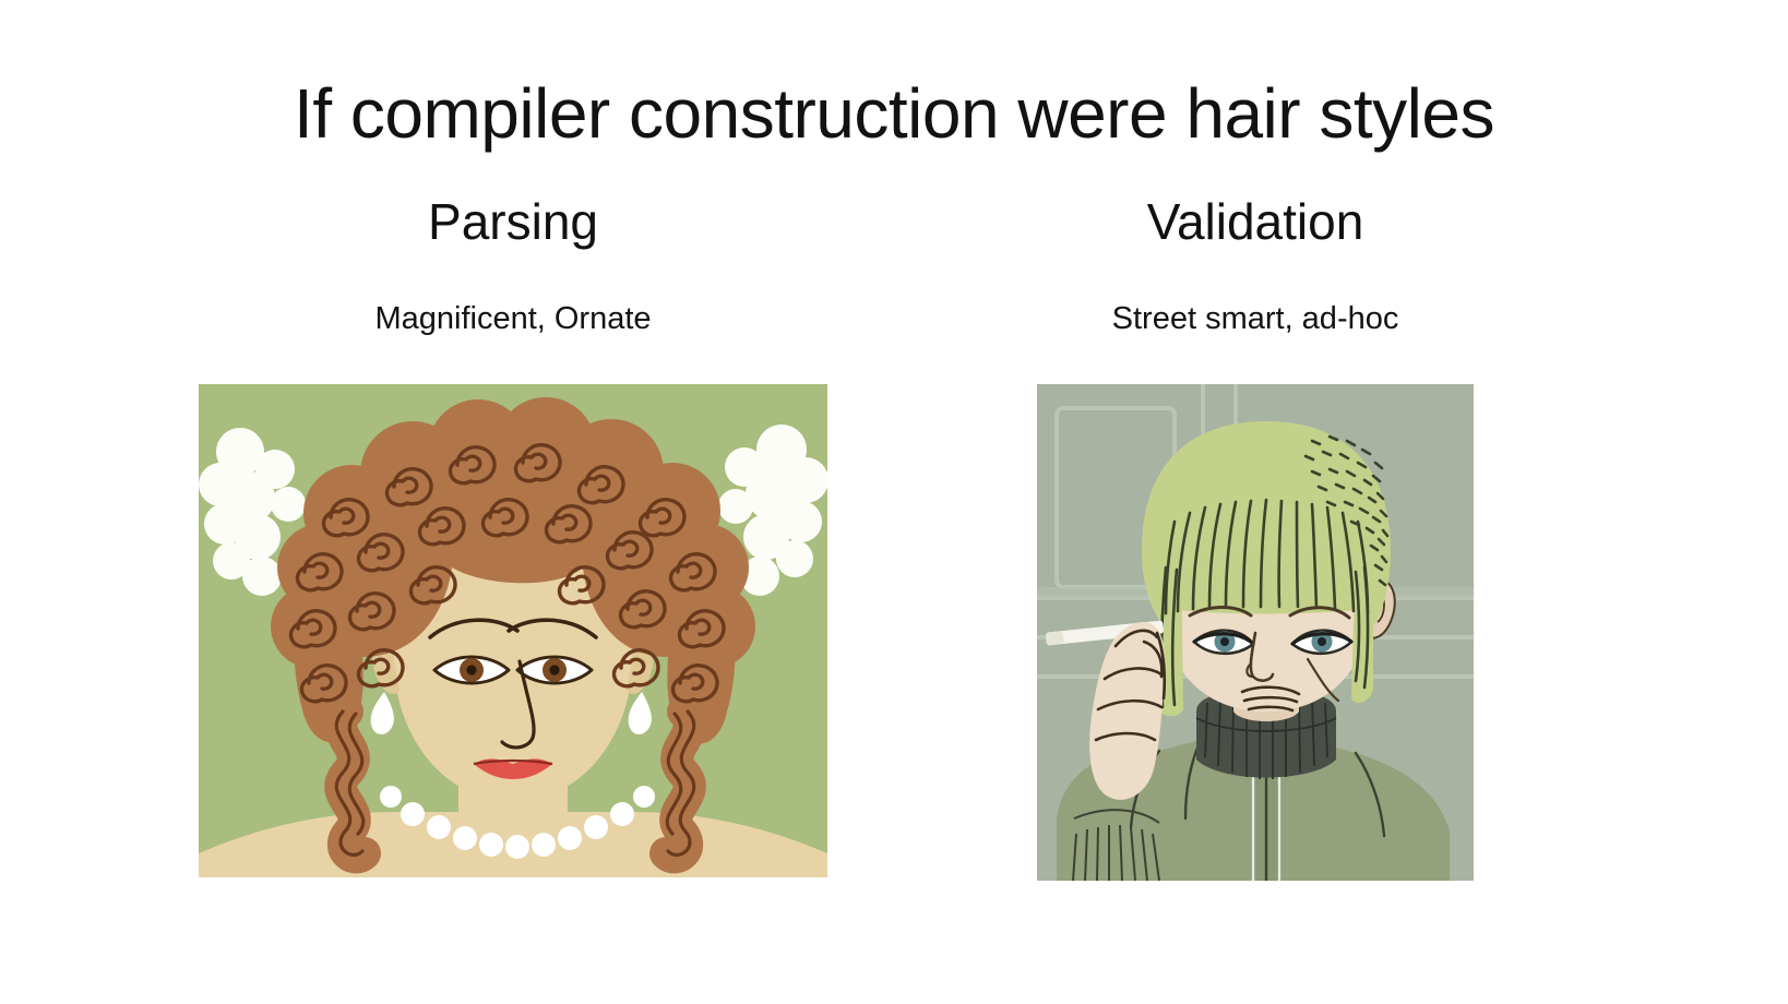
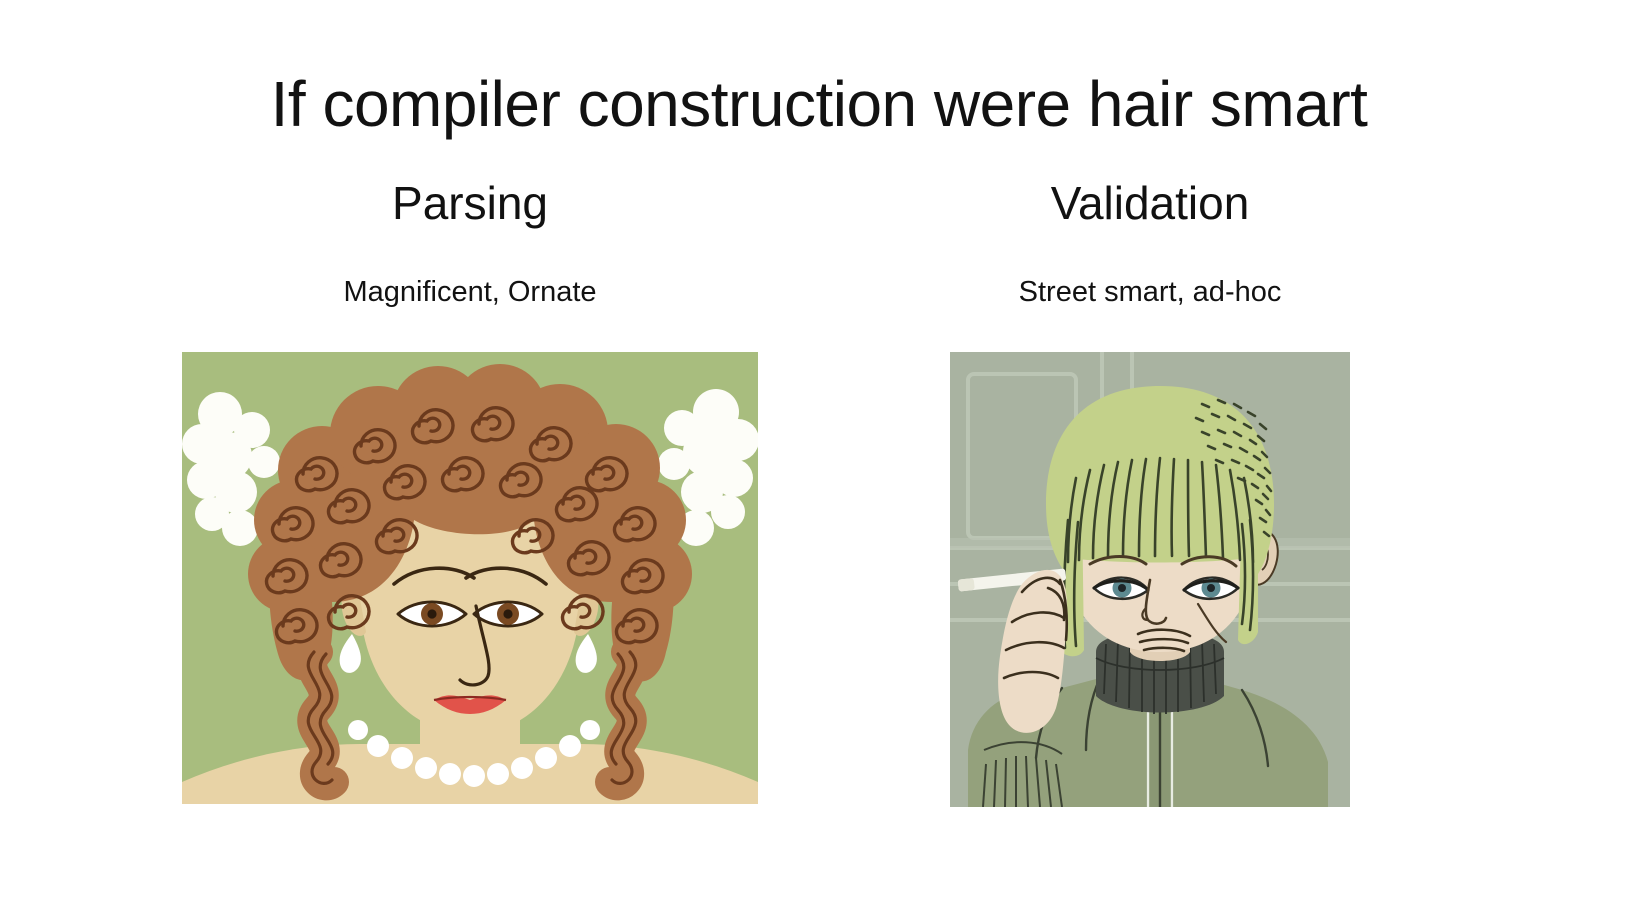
- If compiler construction were hair styles
+ If compiler construction were hair smart
  Parsing
  Magnificent, Ornate
  Validation
  Street smart, ad-hoc
